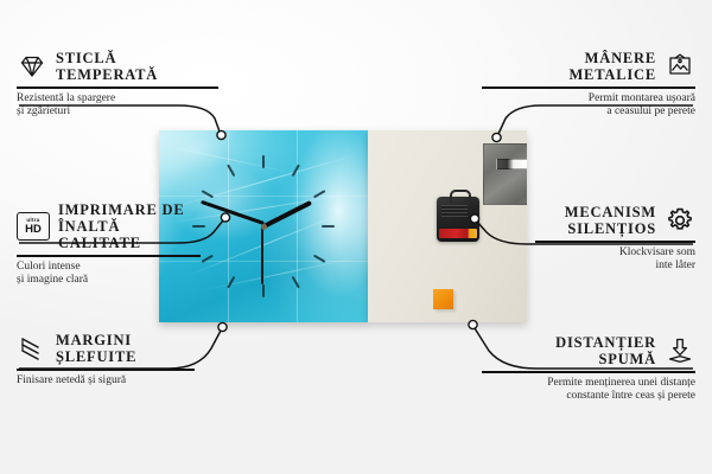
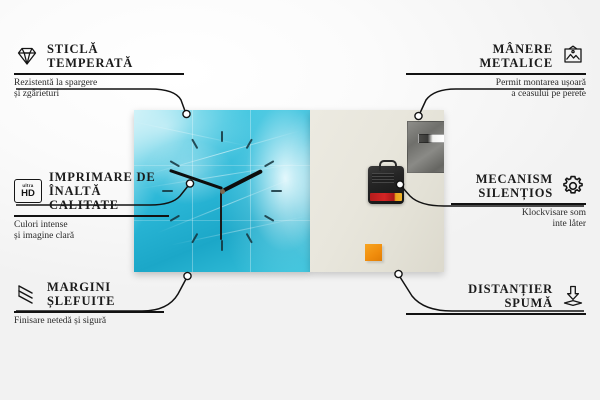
  STICLĂ
  TEMPERATĂ
  Rezistentă la spargere
  și zgârieturi
  HD
  IMPRIMARE DE
  ÎNALTĂ CALITATE
  Culori intense
  și imagine clară
  MARGINI
  ȘLEFUITE
  Finisare netedă și sigură
  MÂNERE
  METALICE
  Permit montarea ușoară
  a ceasului pe perete
  MECANISM
  SILENȚIOS
  Klockvisare som
  inte låter
  DISTANȚIER
  SPUMĂ
- Permite menținerea unei distanțe
- constante între ceas și perete
